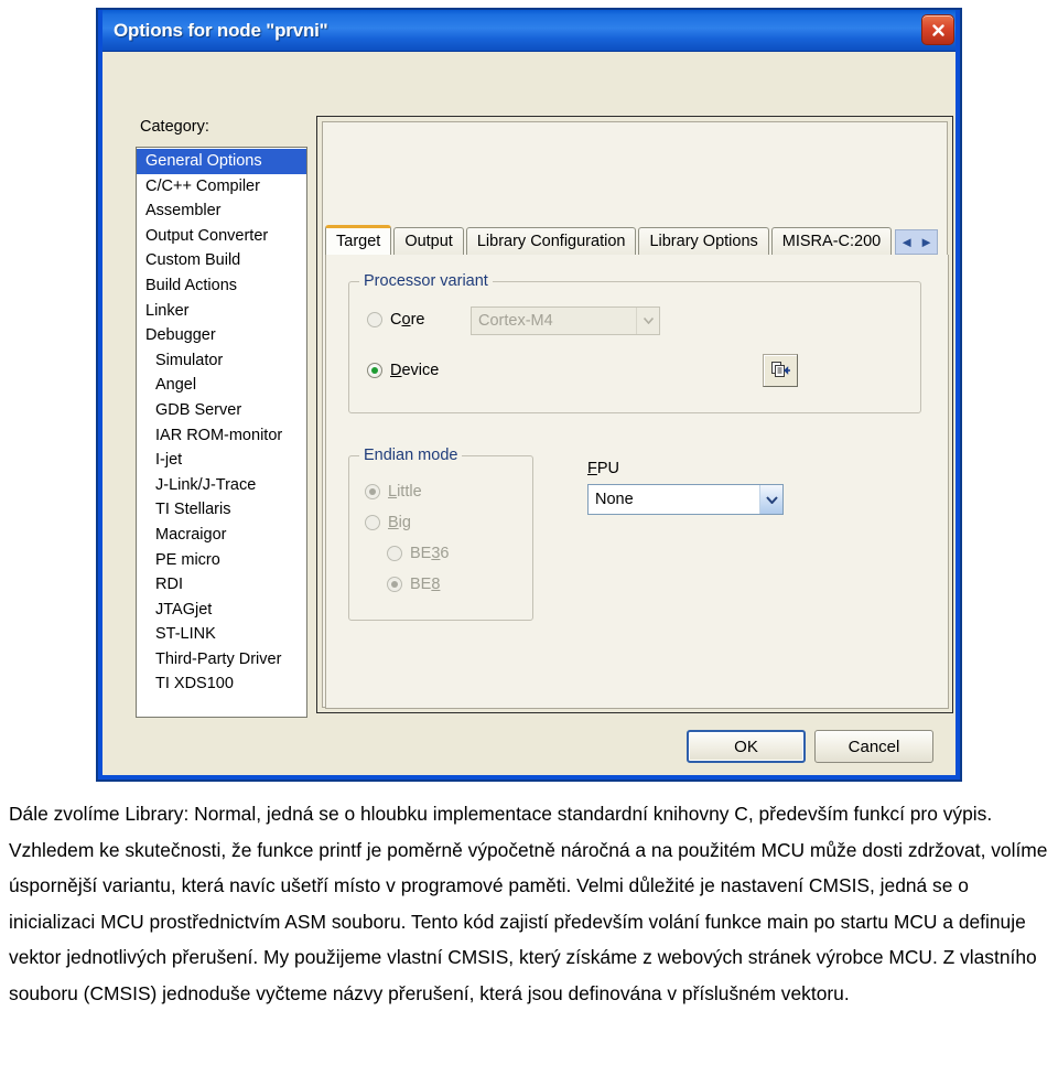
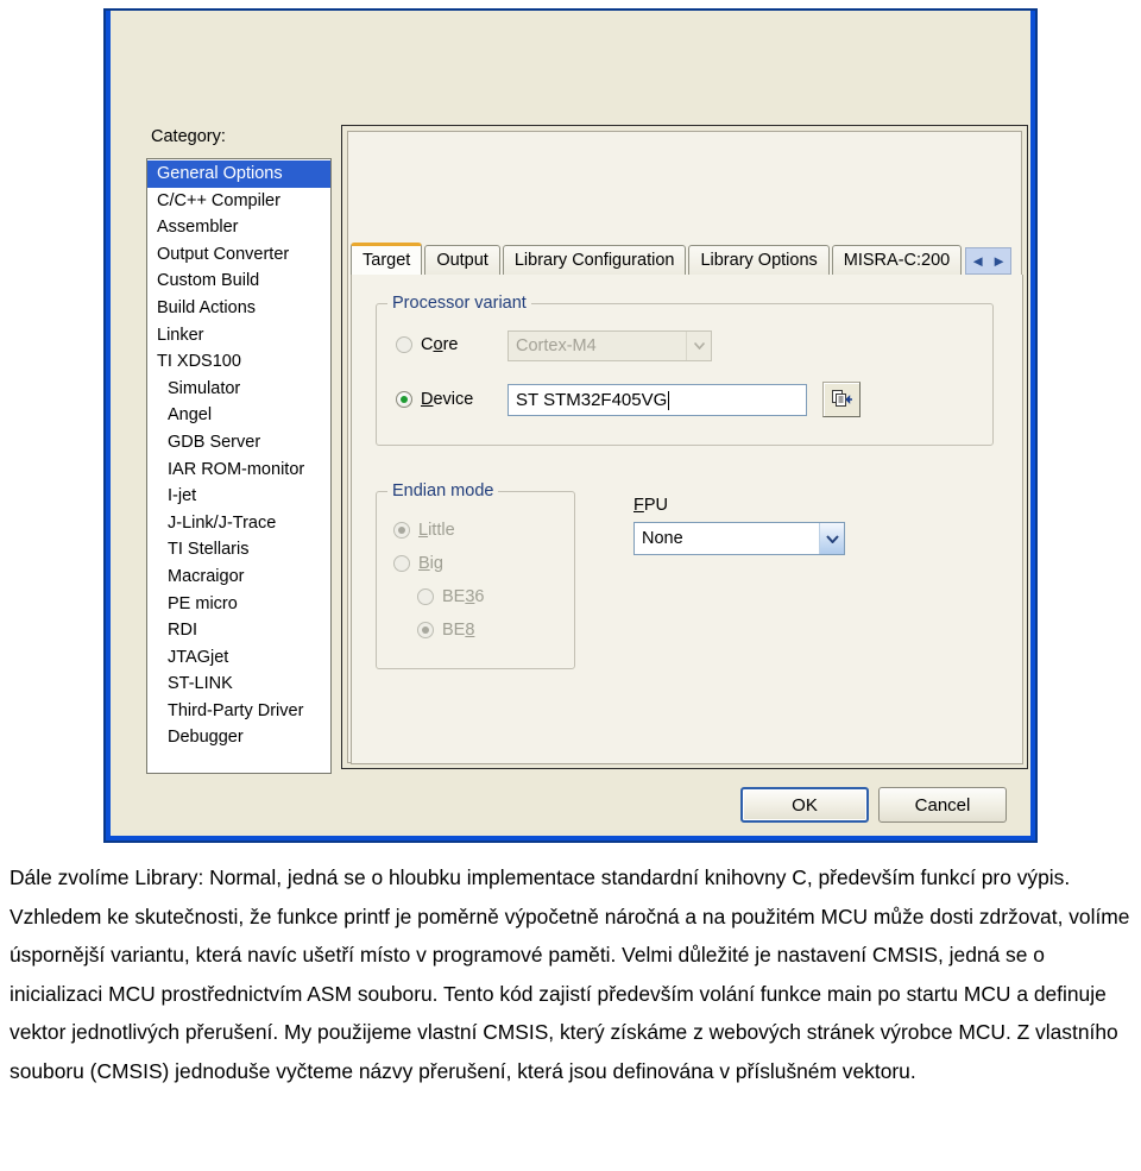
- Options for node "prvni"
  Category:
  General Options
  C/C++ Compiler
  Assembler
  Output Converter
  Custom Build
  Build Actions
  Linker
- Debugger
+ TI XDS100
  Simulator
  Angel
  GDB Server
  IAR ROM-monitor
  I-jet
  J-Link/J-Trace
  TI Stellaris
  Macraigor
  PE micro
  RDI
  JTAGjet
  ST-LINK
  Third-Party Driver
- TI XDS100
+ Debugger
  Target
  Output
  Library Configuration
  Library Options
  MISRA-C:200
  ◄
  ►
  Processor variant
  Core
  Cortex-M4
  Device
+ ST STM32F405VG
  Endian mode
  Little
  Big
  BE36
  BE8
  FPU
  None
  OK
  Cancel
  Dále zvolíme Library: Normal, jedná se o hloubku implementace standardní knihovny C, především funkcí pro výpis. Vzhledem ke skutečnosti, že funkce printf je poměrně výpočetně náročná a na použitém MCU může dosti zdržovat, volíme úspornější variantu, která navíc ušetří místo v programové paměti. Velmi důležité je nastavení CMSIS, jedná se o inicializaci MCU prostřednictvím ASM souboru. Tento kód zajistí především volání funkce main po startu MCU a definuje vektor jednotlivých přerušení. My použijeme vlastní CMSIS, který získáme z webových stránek výrobce MCU. Z vlastního souboru (CMSIS) jednoduše vyčteme názvy přerušení, která jsou definována v příslušném vektoru.
